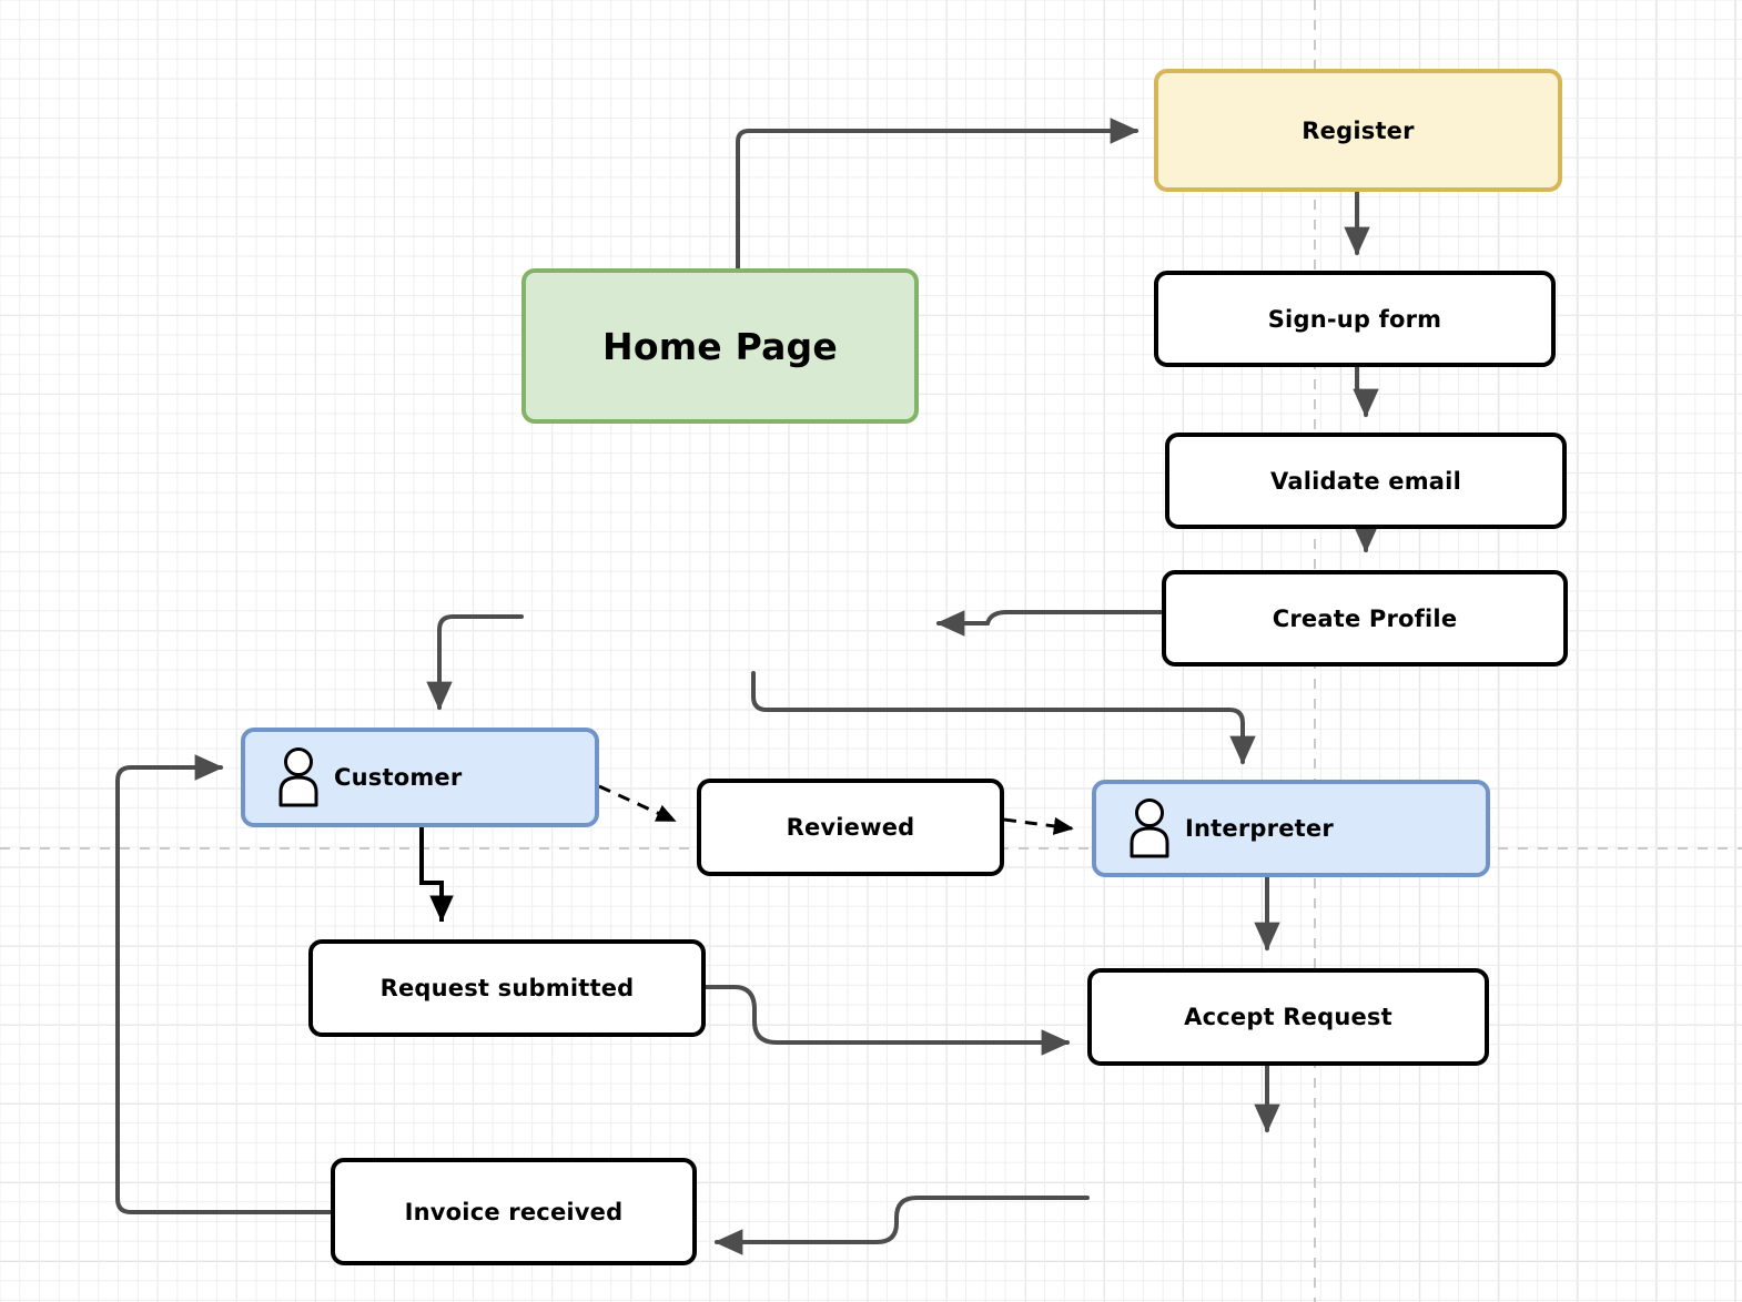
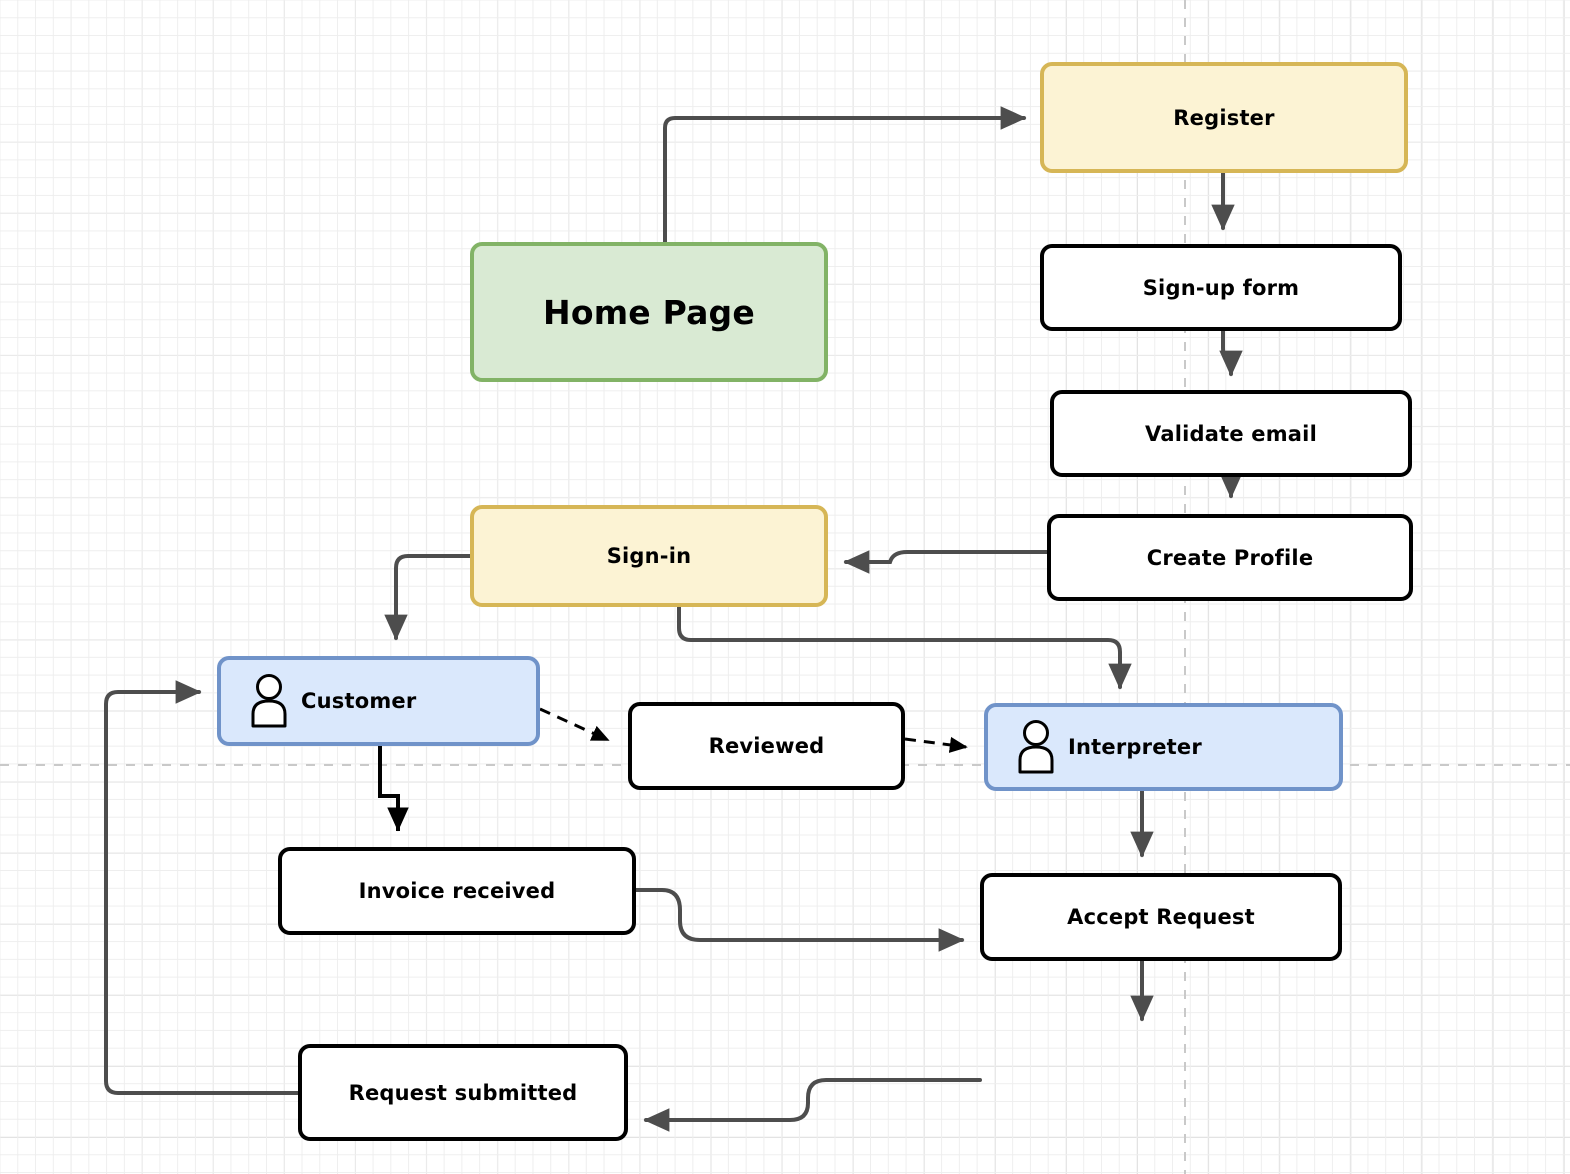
  Home Page
  Register
  Sign-up form
  Validate email
  Create Profile
+ Sign-in
  Customer
  Reviewed
  Interpreter
- Request submitted
+ Invoice received
  Accept Request
- Invoice received
+ Request submitted
